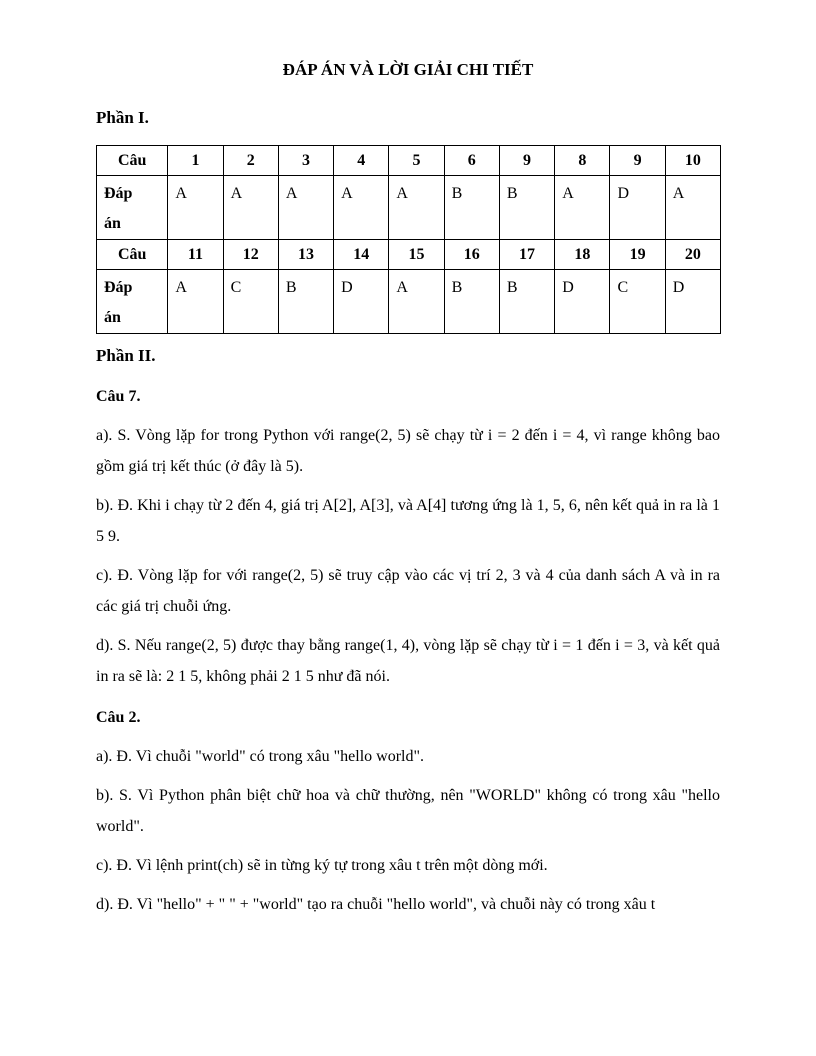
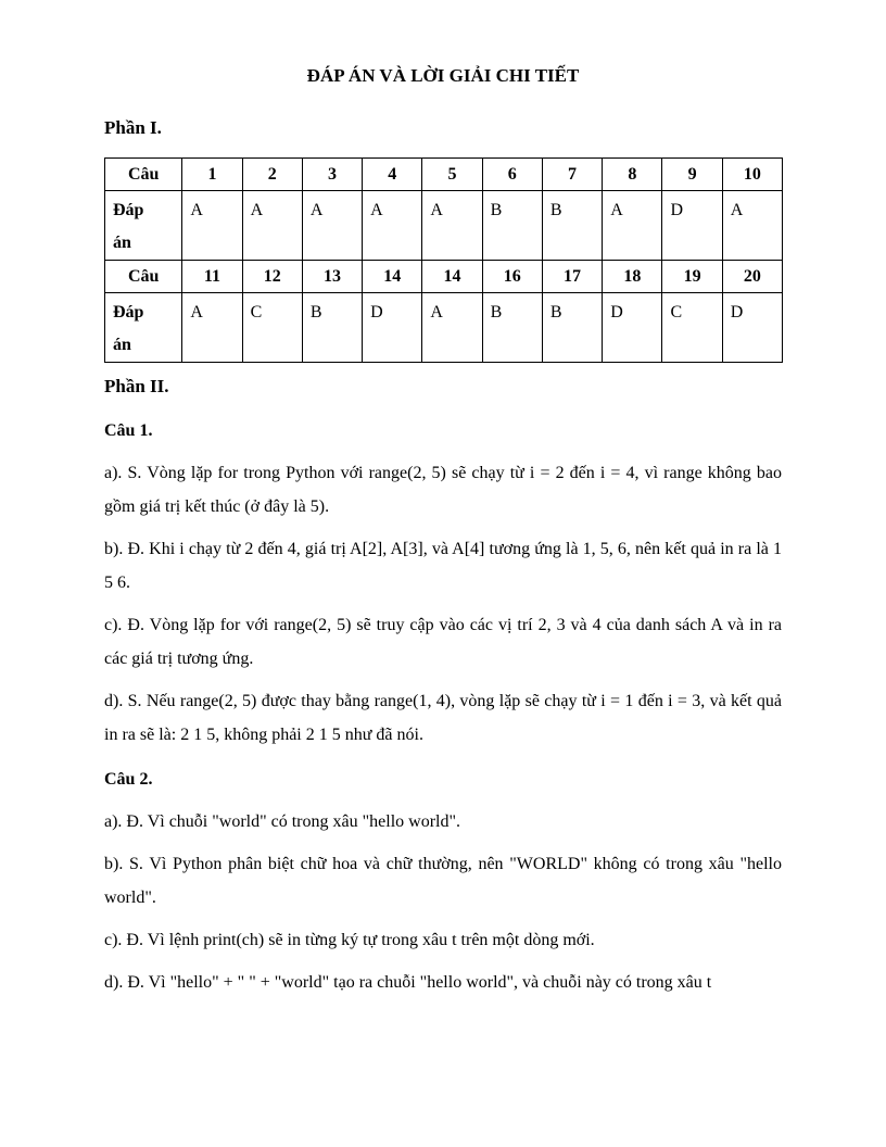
  ĐÁP ÁN VÀ LỜI GIẢI CHI TIẾT
  Phần I.
- Câu	1	2	3	4	5	6	9	8	9	10
+ Câu	1	2	3	4	5	6	7	8	9	10
  Đáp án	A	A	A	A	A	B	B	A	D	A
- Câu	11	12	13	14	15	16	17	18	19	20
+ Câu	11	12	13	14	14	16	17	18	19	20
  Đáp án	A	C	B	D	A	B	B	D	C	D
  Phần II.
- Câu 7.
+ Câu 1.
  a). S. Vòng lặp for trong Python với range(2, 5) sẽ chạy từ i = 2 đến i = 4, vì range không bao gồm giá trị kết thúc (ở đây là 5).
- b). Đ. Khi i chạy từ 2 đến 4, giá trị A[2], A[3], và A[4] tương ứng là 1, 5, 6, nên kết quả in ra là 1 5 9.
+ b). Đ. Khi i chạy từ 2 đến 4, giá trị A[2], A[3], và A[4] tương ứng là 1, 5, 6, nên kết quả in ra là 1 5 6.
- c). Đ. Vòng lặp for với range(2, 5) sẽ truy cập vào các vị trí 2, 3 và 4 của danh sách A và in ra các giá trị chuỗi ứng.
+ c). Đ. Vòng lặp for với range(2, 5) sẽ truy cập vào các vị trí 2, 3 và 4 của danh sách A và in ra các giá trị tương ứng.
  d). S. Nếu range(2, 5) được thay bằng range(1, 4), vòng lặp sẽ chạy từ i = 1 đến i = 3, và kết quả in ra sẽ là: 2 1 5, không phải 2 1 5 như đã nói.
  Câu 2.
  a). Đ. Vì chuỗi "world" có trong xâu "hello world".
  b). S. Vì Python phân biệt chữ hoa và chữ thường, nên "WORLD" không có trong xâu "hello world".
  c). Đ. Vì lệnh print(ch) sẽ in từng ký tự trong xâu t trên một dòng mới.
  d). Đ. Vì "hello" + " " + "world" tạo ra chuỗi "hello world", và chuỗi này có trong xâu t
